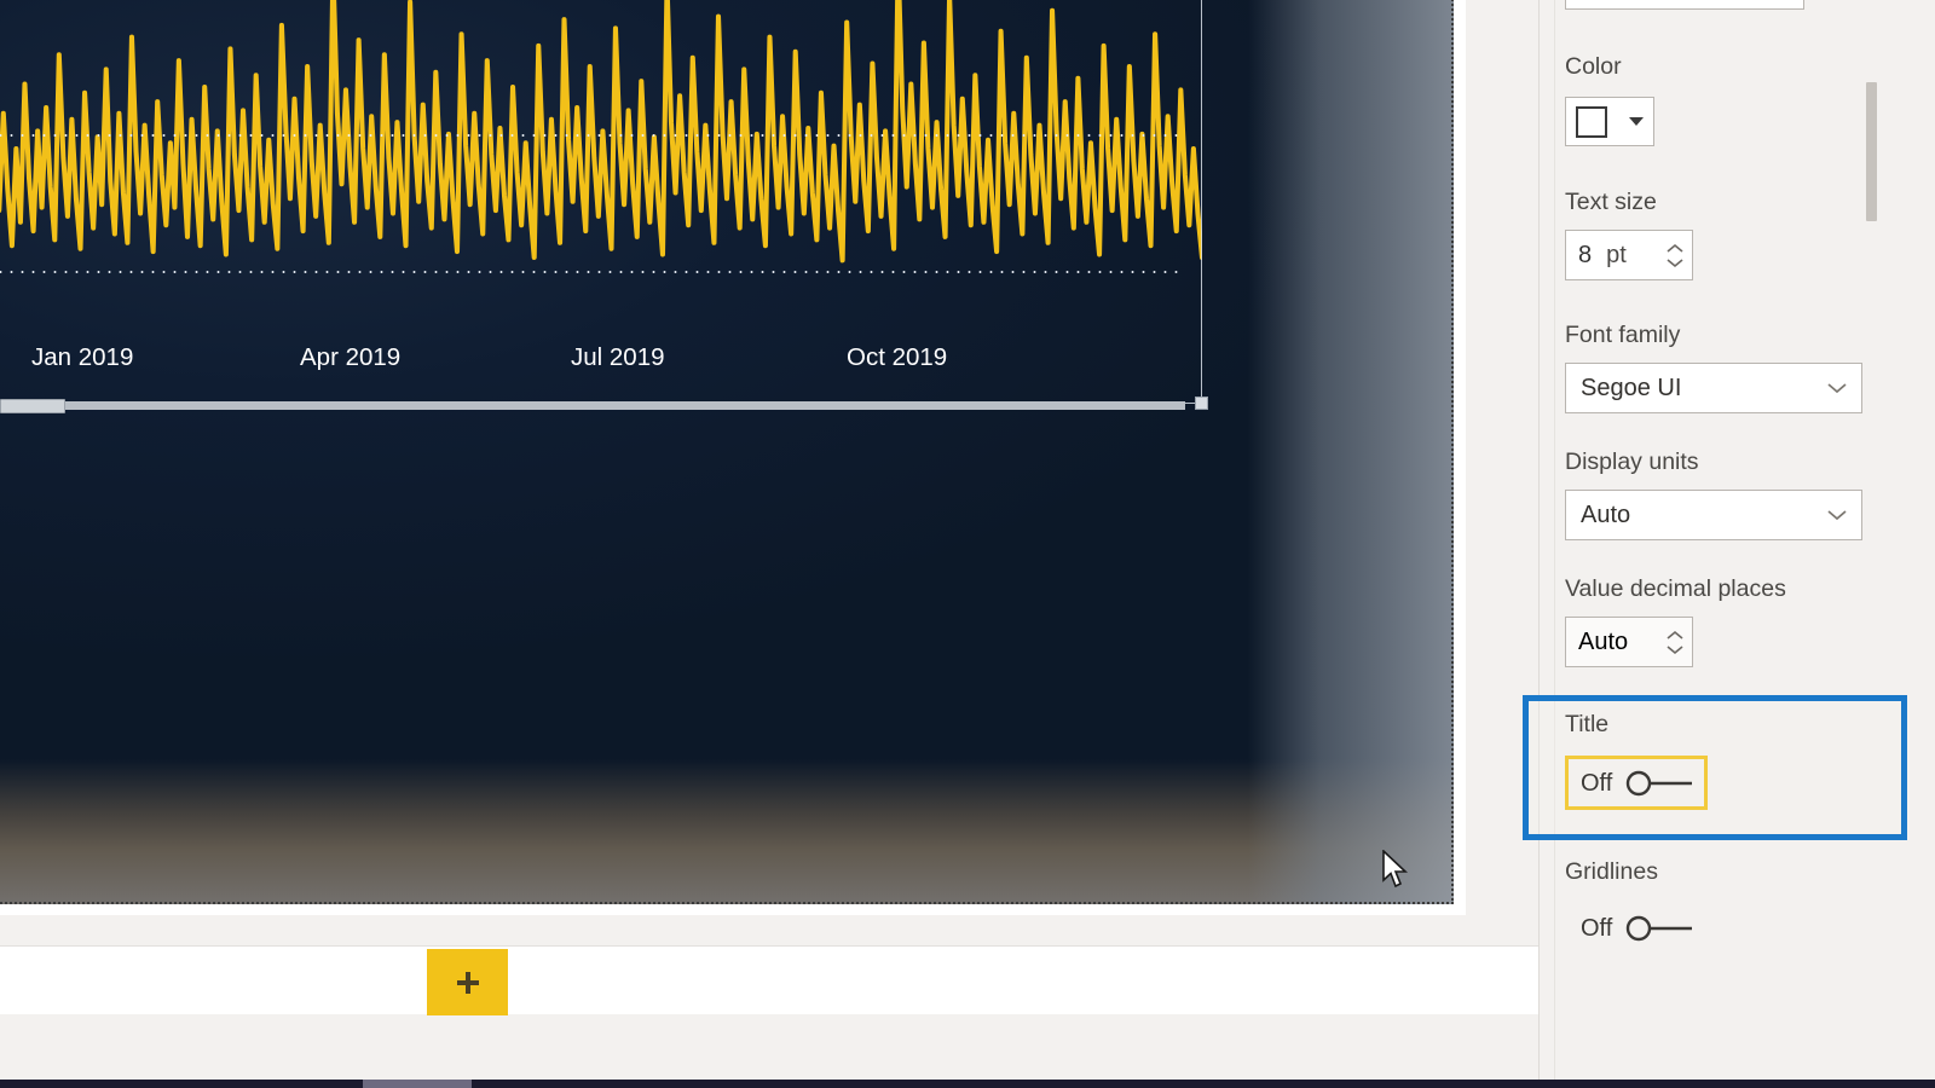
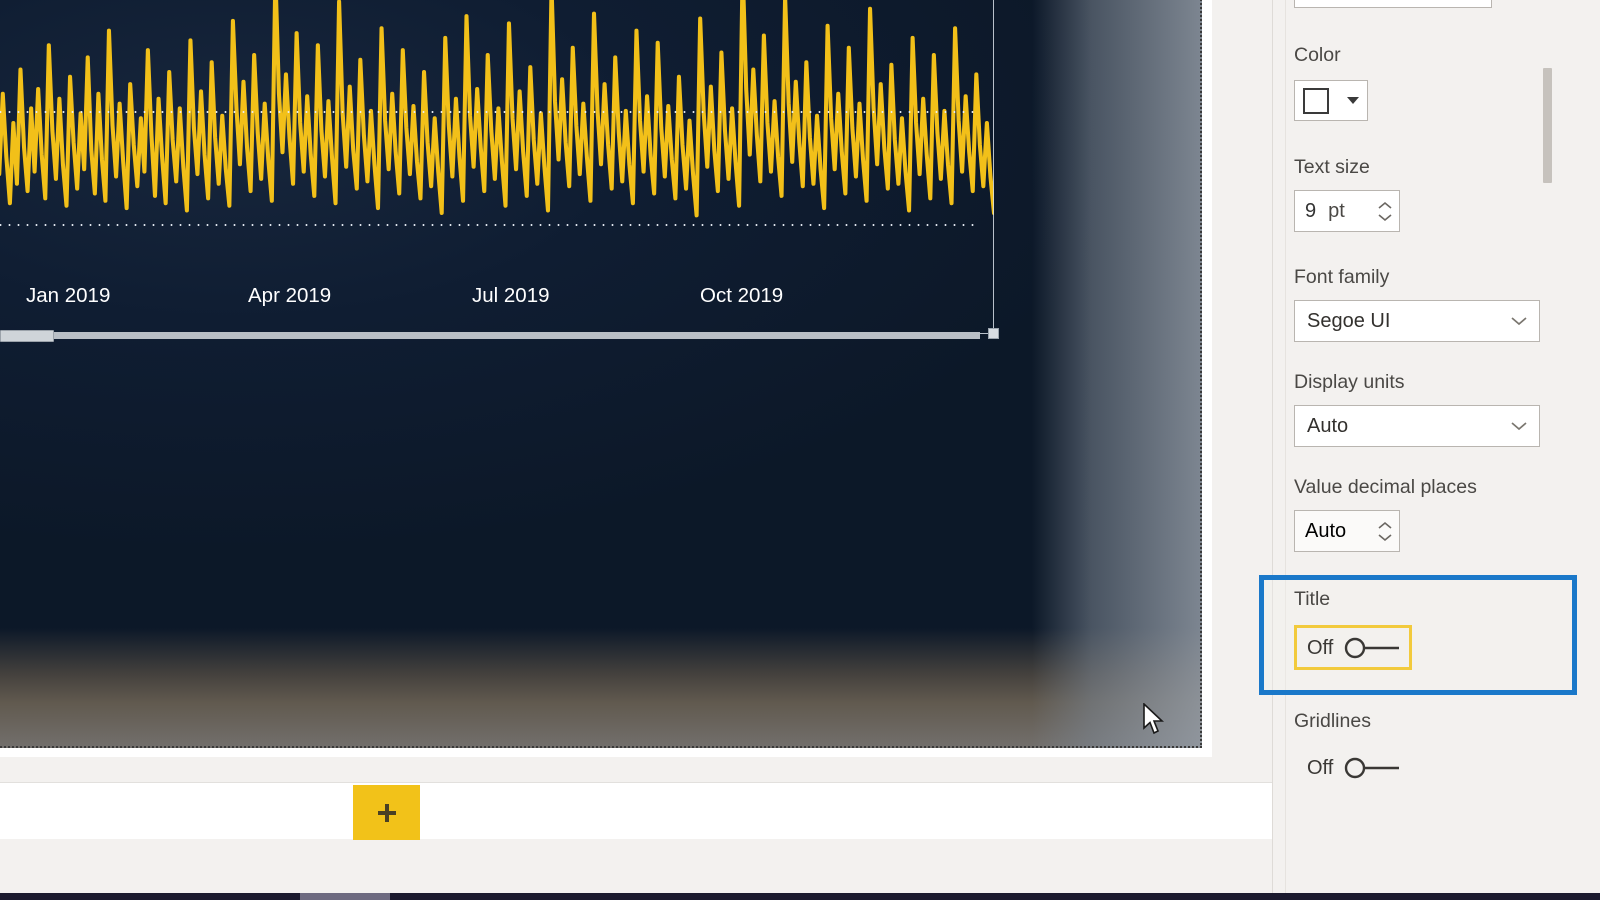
  Jan 2019
  Apr 2019
  Jul 2019
  Oct 2019
  Color
  Text size
- 8
+ 9
  pt
  Font family
  Segoe UI
  Display units
  Auto
  Value decimal places
  Auto
  Title
  Off
  Gridlines
  Off
